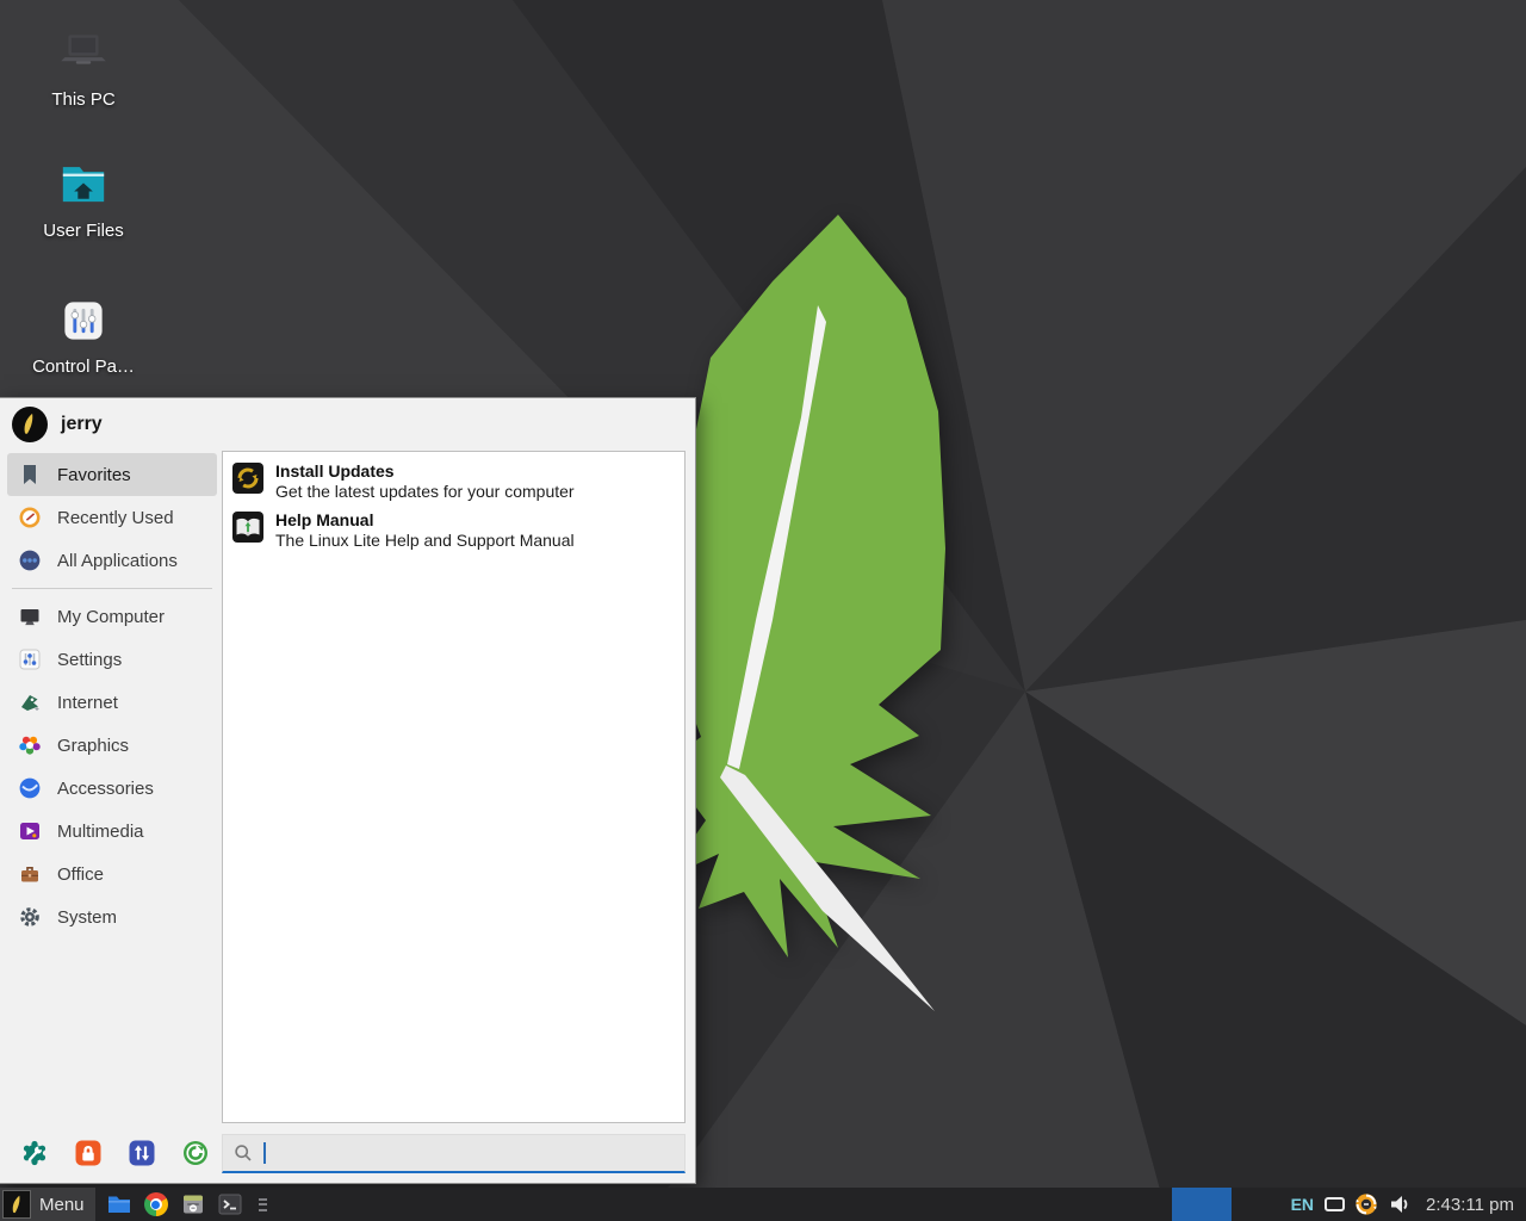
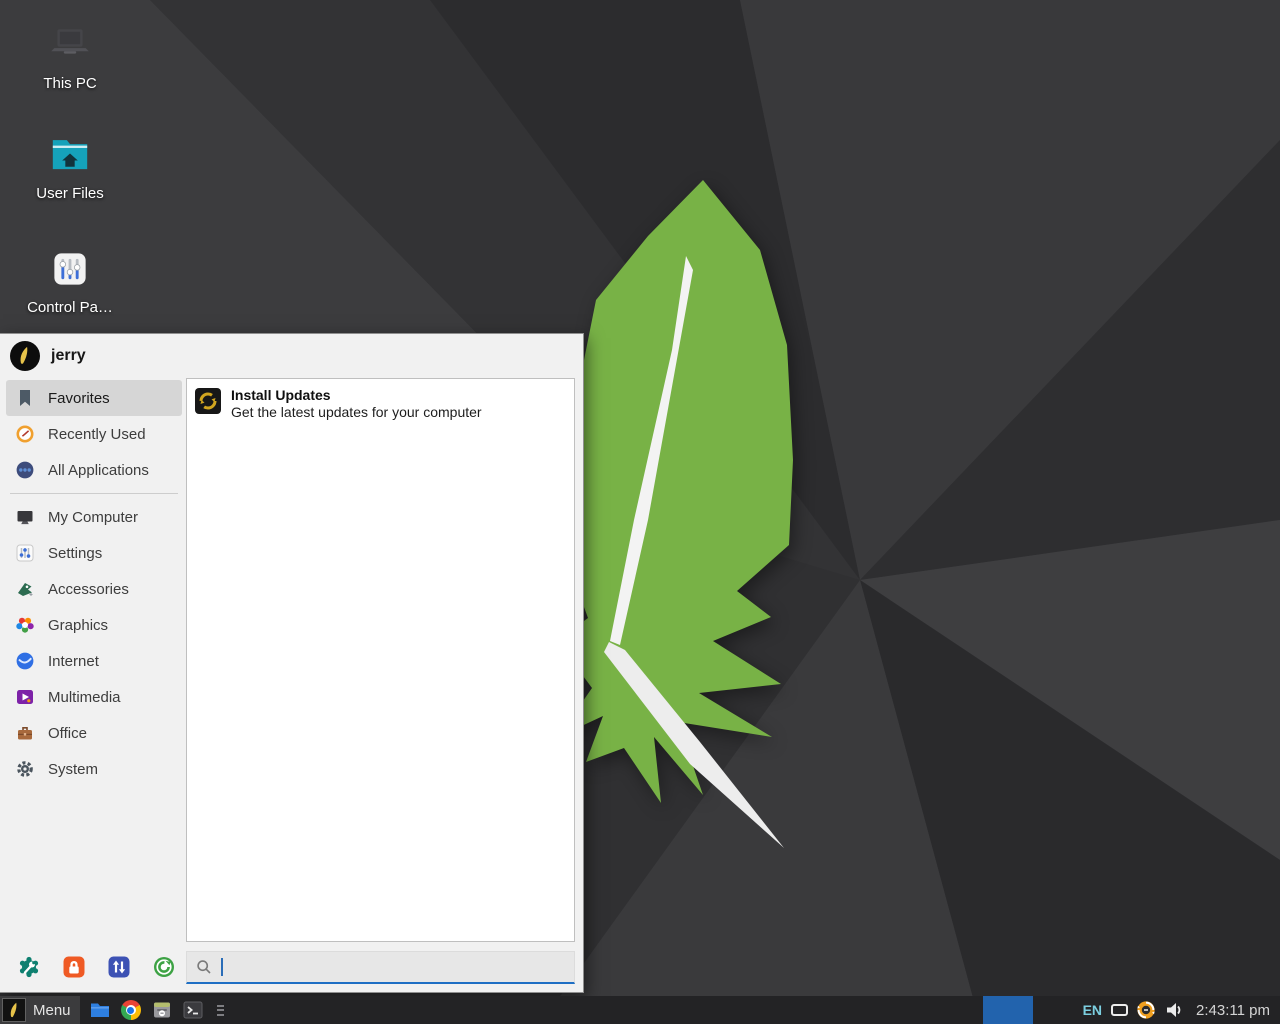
  This PC
  User Files
  Control Pa…
  jerry
  Favorites
  Recently Used
  All Applications
  My Computer
  Settings
- Internet
+ Accessories
  Graphics
- Accessories
+ Internet
  Multimedia
  Office
  System
  Install Updates
  Get the latest updates for your computer
- Help Manual
- The Linux Lite Help and Support Manual
  Menu
  EN
  2:43:11 pm
